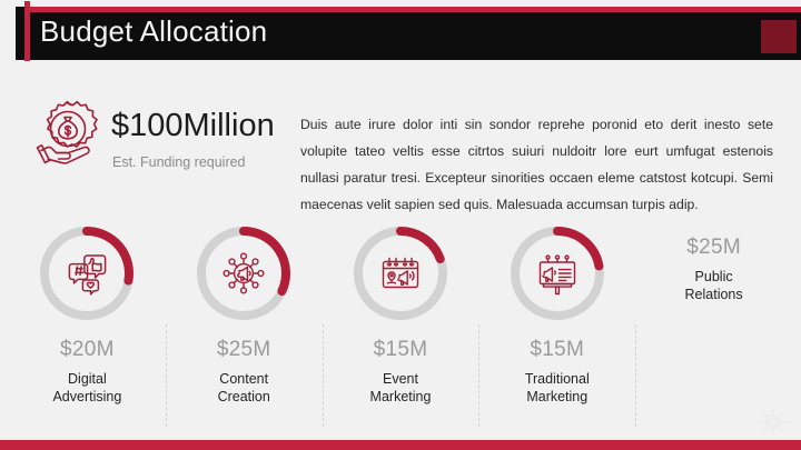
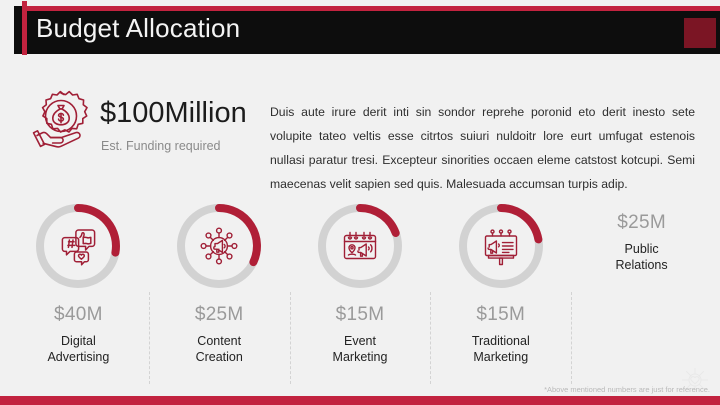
  Budget Allocation
  $100Million
  Est. Funding required
- Duis aute irure dolor inti sin sondor reprehe poronid eto derit inesto sete volupite tateo veltis esse citrtos suiuri nuldoitr lore eurt umfugat estenois nullasi paratur tresi. Excepteur sinorities occaen eleme catstost kotcupi. Semi maecenas velit sapien sed quis. Malesuada accumsan turpis adip.
+ Duis aute irure derit inti sin sondor reprehe poronid eto derit inesto sete volupite tateo veltis esse citrtos suiuri nuldoitr lore eurt umfugat estenois nullasi paratur tresi. Excepteur sinorities occaen eleme catstost kotcupi. Semi maecenas velit sapien sed quis. Malesuada accumsan turpis adip.
- $20M
+ $40M
  Digital
  Advertising
  $25M
  Content
  Creation
  $15M
  Event
  Marketing
  $15M
  Traditional
  Marketing
  $25M
  Public
  Relations
+ *Above mentioned numbers are just for reference.
